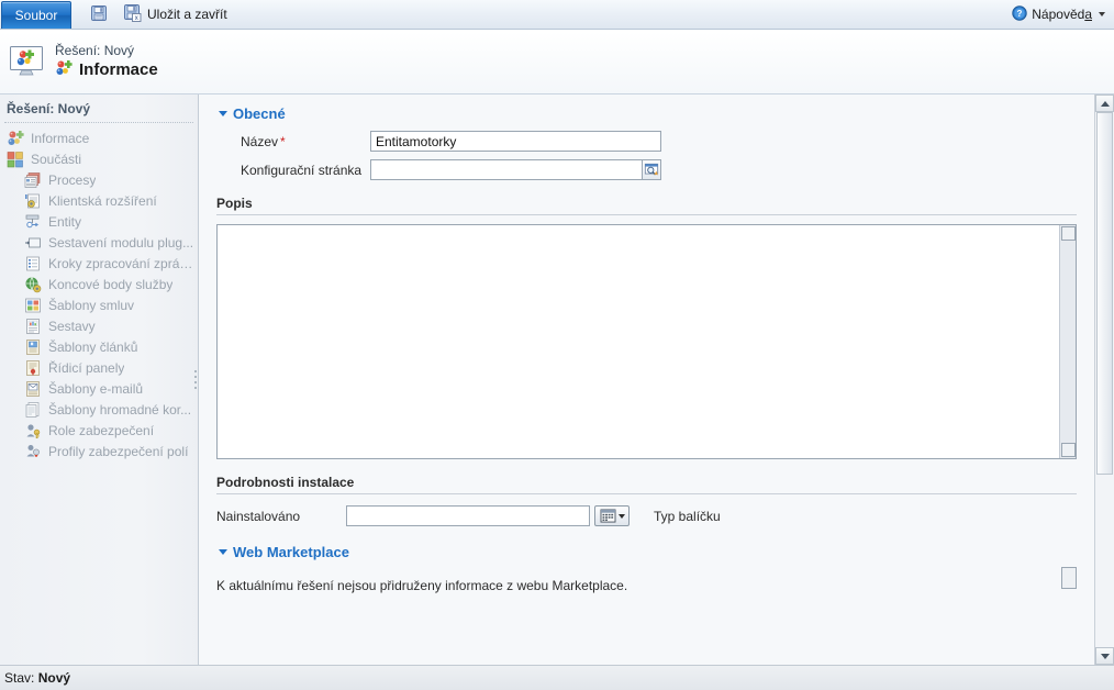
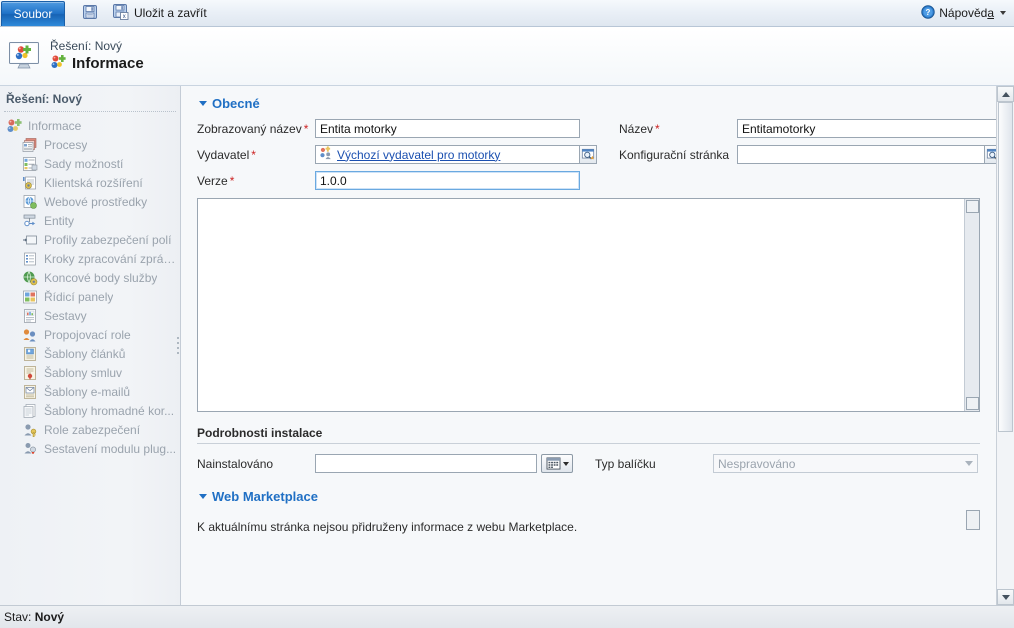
  Soubor
  Uložit a zavřít
  ?
  Nápověda
  Řešení: Nový
  Informace
  Řešení: Nový
  Informace
- Součásti
  Procesy
+ Sady možností
  Klientská rozšíření
+ Webové prostředky
  Entity
- Sestavení modulu plug...
+ Profily zabezpečení polí
  Kroky zpracování zprávy..
  Koncové body služby
- Šablony smluv
+ Řídicí panely
  Sestavy
+ Propojovací role
  Šablony článků
- Řídicí panely
+ Šablony smluv
  Šablony e-mailů
  Šablony hromadné kor...
  Role zabezpečení
- Profily zabezpečení polí
+ Sestavení modulu plug...
  Obecné
+ Zobrazovaný název *
+ Entita motorky
+ Vydavatel *
+ Výchozí vydavatel pro motorky
+ Verze *
+ 1.0.0
  Název *
  Entitamotorky
  Konfigurační stránka
- Popis
  Podrobnosti instalace
  Nainstalováno
  Typ balíčku
+ Nespravováno
  Web Marketplace
- K aktuálnímu řešení nejsou přidruženy informace z webu Marketplace.
+ K aktuálnímu stránka nejsou přidruženy informace z webu Marketplace.
  Stav:
  Nový
